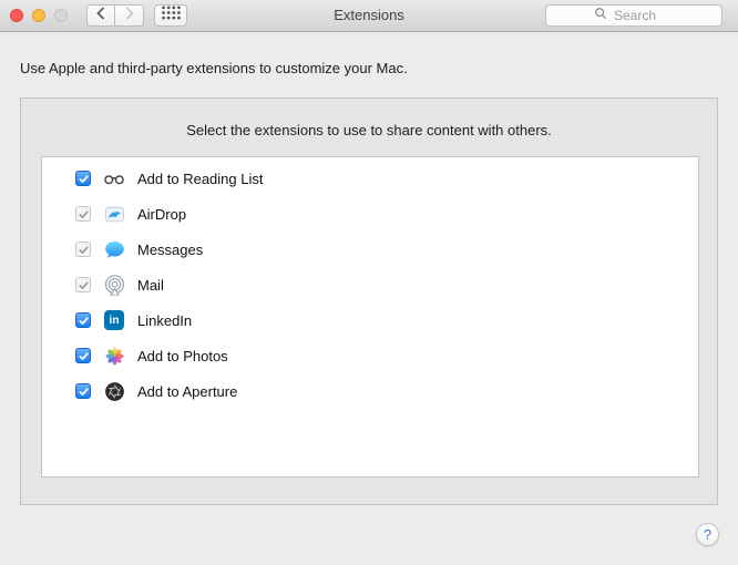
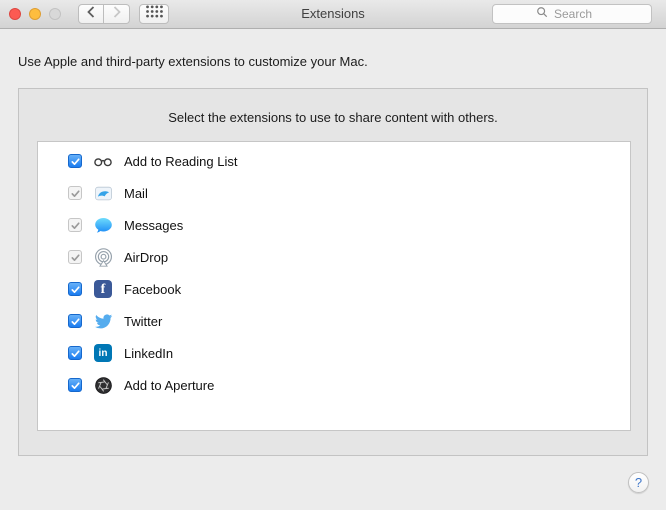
  Extensions
  Search
  Use Apple and third-party extensions to customize your Mac.
  Select the extensions to use to share content with others.
  Add to Reading List
- AirDrop
+ Mail
  Messages
- Mail
+ AirDrop
+ f
+ Facebook
+ Twitter
  in
  LinkedIn
- Add to Photos
  Add to Aperture
  ?
